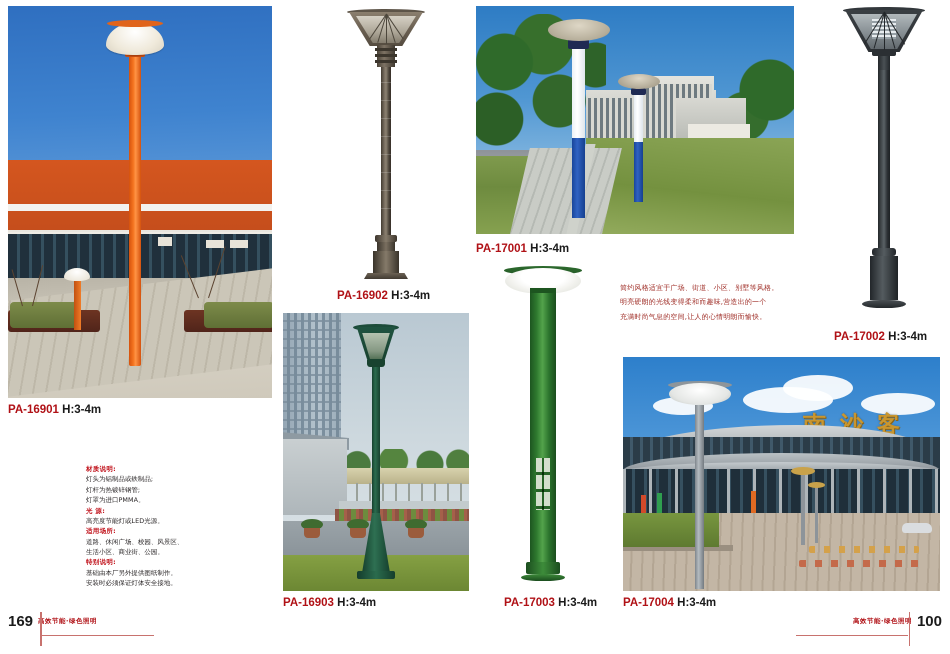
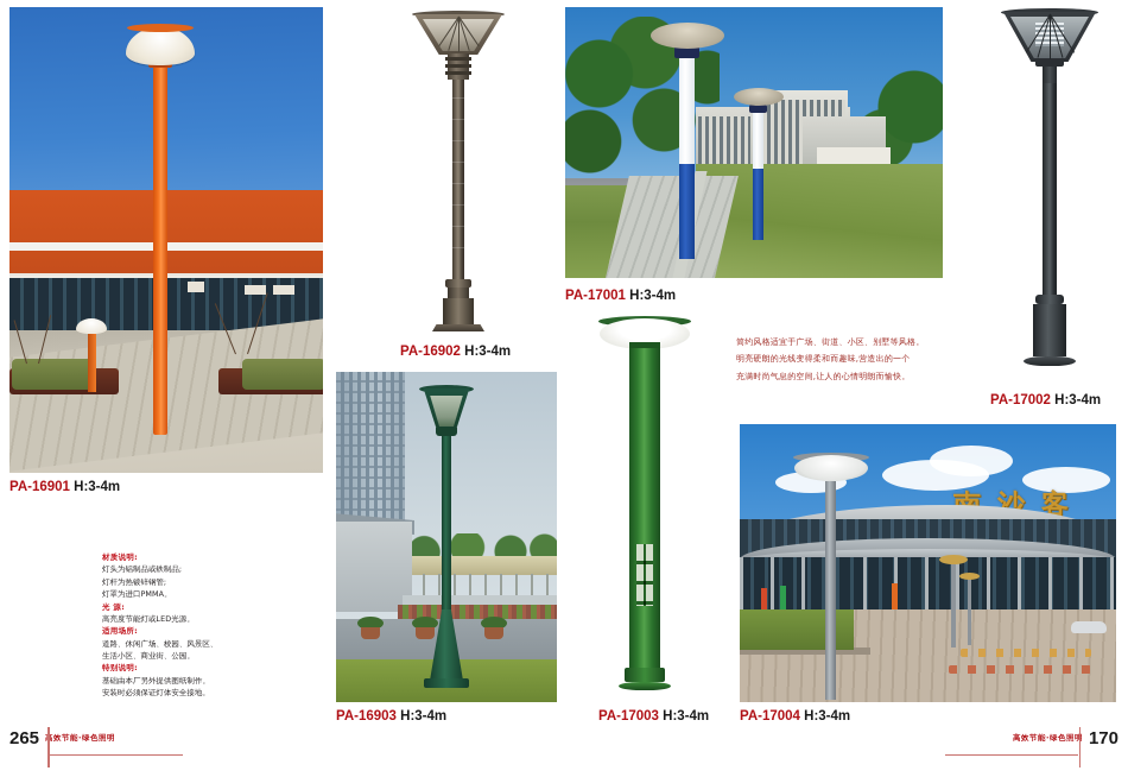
  PA-16901 H:3-4m
  PA-16902 H:3-4m
  PA-17001 H:3-4m
  PA-17002 H:3-4m
  PA-16903 H:3-4m
  PA-17003 H:3-4m
  PA-17004 H:3-4m
  材质说明:
  灯头为铝制品或铁制品;
  灯杆为热镀锌钢管;
  灯罩为进口PMMA。
  光 源:
  高亮度节能灯或LED光源。
  适用场所:
  道路、休闲广场、校园、风景区、
  生活小区、商业街、公园。
  特别说明:
  基础由本厂另外提供图纸制作。
  安装时必须保证灯体安全接地。
  简约风格适宜于广场、街道、小区、别墅等风格。
  明亮硬朗的光线变得柔和而趣味,营造出的一个
  充满时尚气息的空间,让人的心情明朗而愉快。
- 169
+ 265
  高效节能·绿色照明
  高效节能·绿色照
- 100
+ 170
